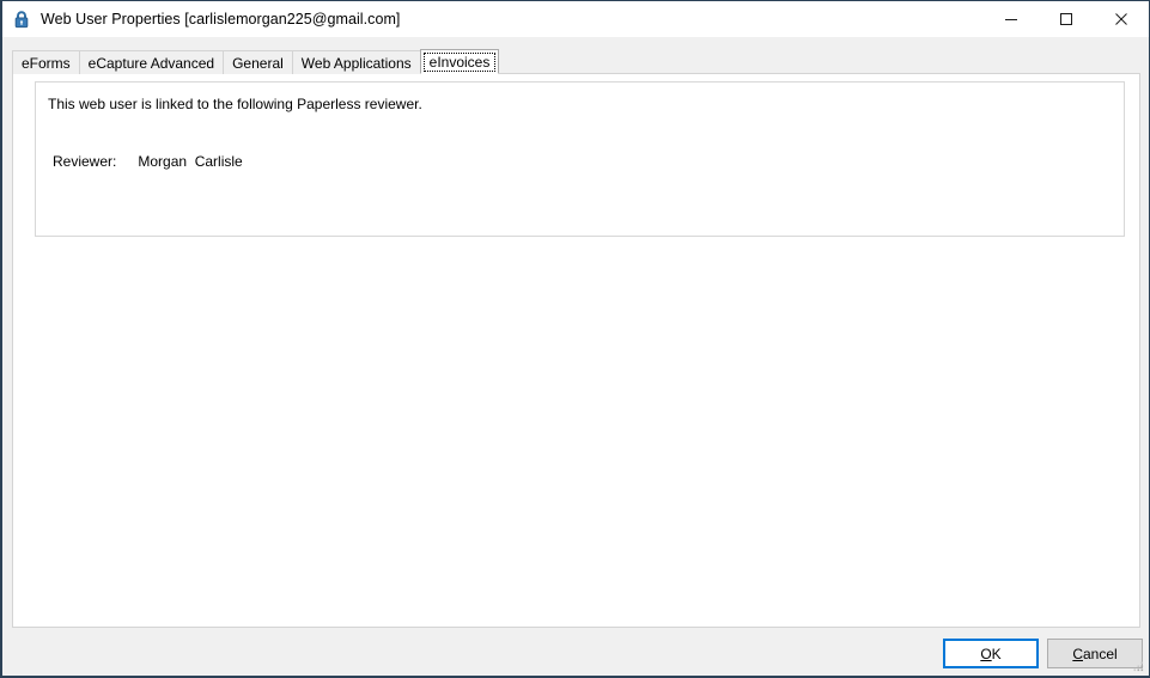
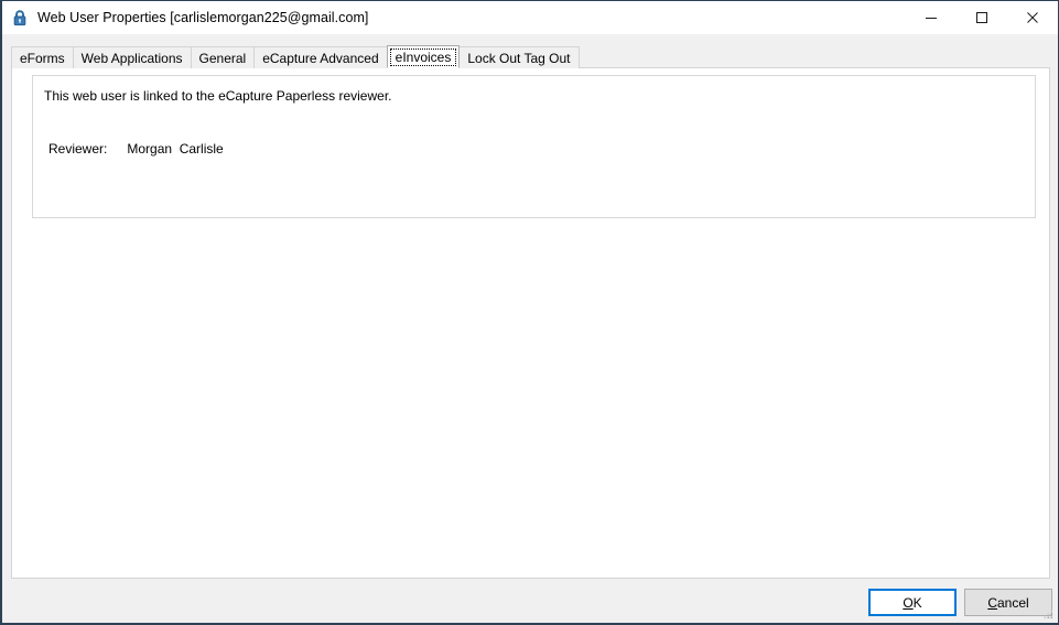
  Web User Properties [carlislemorgan225@gmail.com]
  eForms
- eCapture Advanced
+ Web Applications
  General
- Web Applications
+ eCapture Advanced
  eInvoices
+ Lock Out Tag Out
- This web user is linked to the following Paperless reviewer.
+ This web user is linked to the eCapture Paperless reviewer.
  Reviewer:
  Morgan Carlisle
  OK
  Cancel
